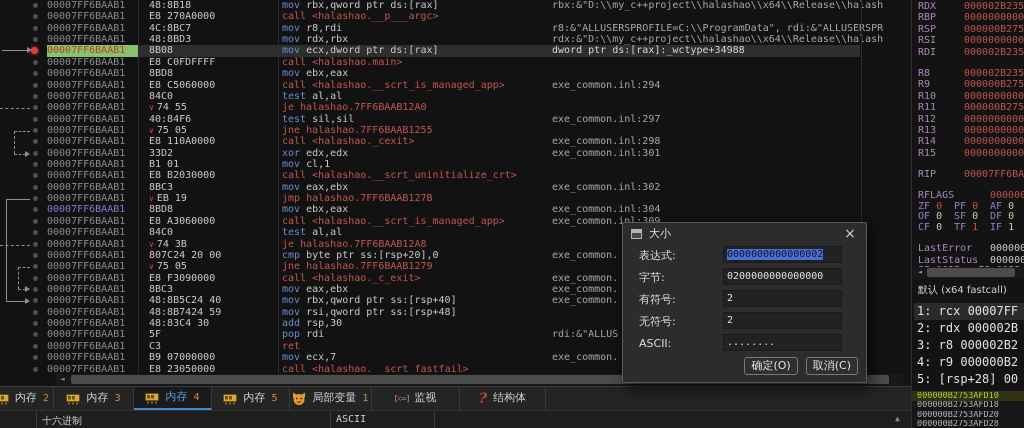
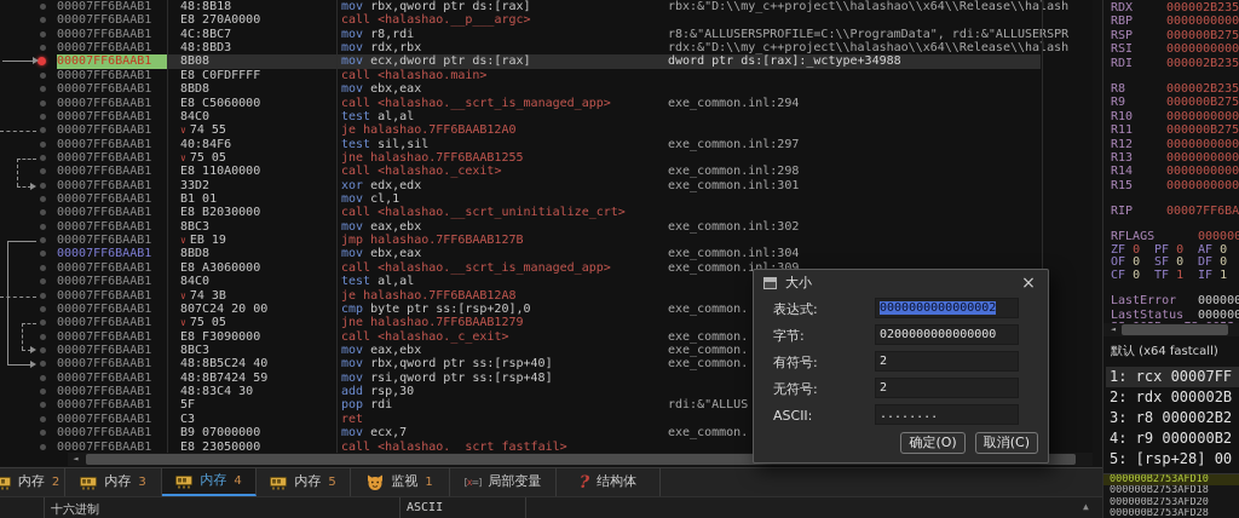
  00007FF6BAAB1
  48:8B18
  mov rbx,qword ptr ds:[rax]
  rbx:&"D:\\my_c++project\\halashao\\x64\\Release\\halash
  00007FF6BAAB1
  E8 270A0000
  call <halashao.__p___argc>
  00007FF6BAAB1
  4C:8BC7
  mov r8,rdi
  r8:&"ALLUSERSPROFILE=C:\\ProgramData", rdi:&"ALLUSERSPR
  00007FF6BAAB1
  48:8BD3
  mov rdx,rbx
  rdx:&"D:\\my_c++project\\halashao\\x64\\Release\\halash
  00007FF6BAAB1
  8B08
  mov ecx,dword ptr ds:[rax]
  dword ptr ds:[rax]:_wctype+34988
  00007FF6BAAB1
  E8 C0FDFFFF
  call <halashao.main>
  00007FF6BAAB1
  8BD8
  mov ebx,eax
  00007FF6BAAB1
  E8 C5060000
  call <halashao.__scrt_is_managed_app>
  exe_common.inl:294
  00007FF6BAAB1
  84C0
  test al,al
  00007FF6BAAB1
  ∨ 74 55
  je halashao.7FF6BAAB12A0
  00007FF6BAAB1
  40:84F6
  test sil,sil
  exe_common.inl:297
  00007FF6BAAB1
  ∨ 75 05
  jne halashao.7FF6BAAB1255
  00007FF6BAAB1
  E8 110A0000
  call <halashao._cexit>
  exe_common.inl:298
  00007FF6BAAB1
  33D2
  xor edx,edx
  exe_common.inl:301
  00007FF6BAAB1
  B1 01
  mov cl,1
  00007FF6BAAB1
  E8 B2030000
  call <halashao.__scrt_uninitialize_crt>
  00007FF6BAAB1
  8BC3
  mov eax,ebx
  exe_common.inl:302
  00007FF6BAAB1
  ∨ EB 19
  jmp halashao.7FF6BAAB127B
  00007FF6BAAB1
  8BD8
  mov ebx,eax
  exe_common.inl:304
  00007FF6BAAB1
  E8 A3060000
  call <halashao.__scrt_is_managed_app>
  00007FF6BAAB1
  84C0
  test al,al
  00007FF6BAAB1
  ∨ 74 3B
  je halashao.7FF6BAAB12A8
  00007FF6BAAB1
  807C24 20 00
  cmp byte ptr ss:[rsp+20],0
  exe_common.
  00007FF6BAAB1
  ∨ 75 05
  jne halashao.7FF6BAAB1279
  00007FF6BAAB1
  E8 F3090000
  call <halashao._c_exit>
  exe_common.
  00007FF6BAAB1
  8BC3
  mov eax,ebx
  exe_common.
  00007FF6BAAB1
  48:8B5C24 40
  mov rbx,qword ptr ss:[rsp+40]
  exe_common.
  00007FF6BAAB1
  48:8B7424 59
  mov rsi,qword ptr ss:[rsp+48]
  00007FF6BAAB1
  48:83C4 30
  add rsp,30
  00007FF6BAAB1
  5F
  pop rdi
  rdi:&"ALLUS
  00007FF6BAAB1
  C3
  ret
  00007FF6BAAB1
  B9 07000000
  mov ecx,7
  exe_common.
  00007FF6BAAB1
  E8 23050000
  call <halashao.__scrt_fastfail>
  ◄
  内存
  2
  内存
  3
  内存
  4
  内存
  5
- 局部变量
+ 监视
  1
  [x=]
- 监视
+ 局部变量
  ?
  结构体
  十六进制
  ASCII
  ▲
  RDX
  000002B235
  RBP
  0000000000
  RSP
  000000B275
  RSI
  0000000000
  RDI
  000002B235
  R8
  000002B235
  R9
  000000B275
  R10
  0000000000
  R11
  000000B275
  R12
  0000000000
  R13
  0000000000
  R14
  0000000000
  R15
  0000000000
  RIP
  00007FF6BA
  RFLAGS
  000000
  ZF 0
  PF 0
  AF 0
  OF 0
  SF 0
  DF 0
  CF 0
  TF 1
  IF 1
  LastError
  000000
  LastStatus
  000000
  ◄
  默认 (x64 fastcall)
  1: rcx 00007FF
  2: rdx 000002B
  3: r8 000002B2
  4: r9 000000B2
  5: [rsp+28] 00
  000000B2753AFD10
  000000B2753AFD18
  000000B2753AFD20
  000000B2753AFD28
  大小
  ×
  表达式:
  0000000000000002
  字节:
  0200000000000000
  有符号:
  2
  无符号:
  2
  ASCII:
  ........
  确定(O)
  取消(C)
